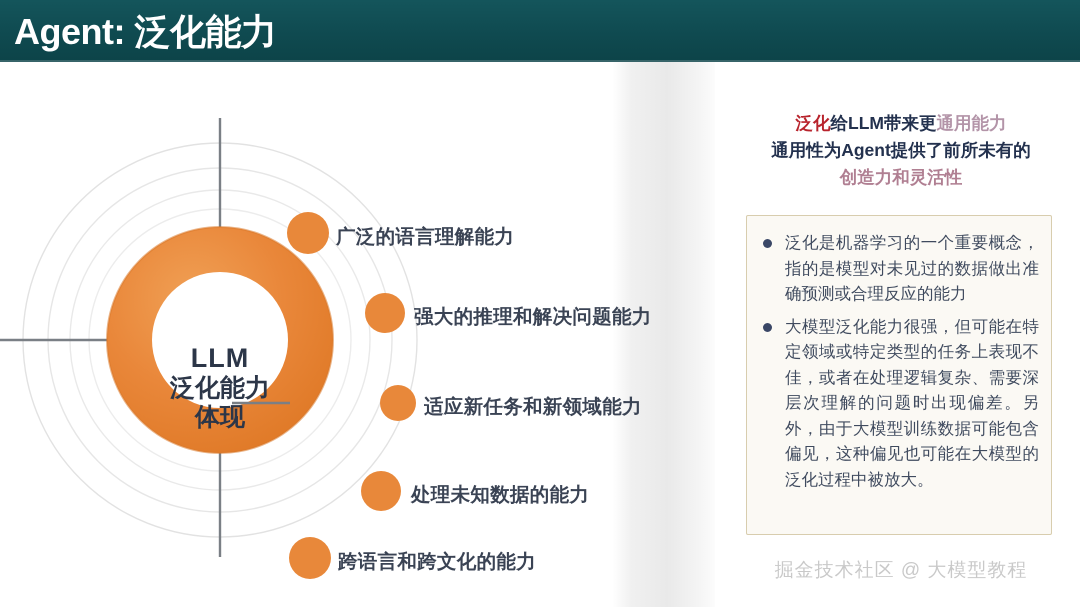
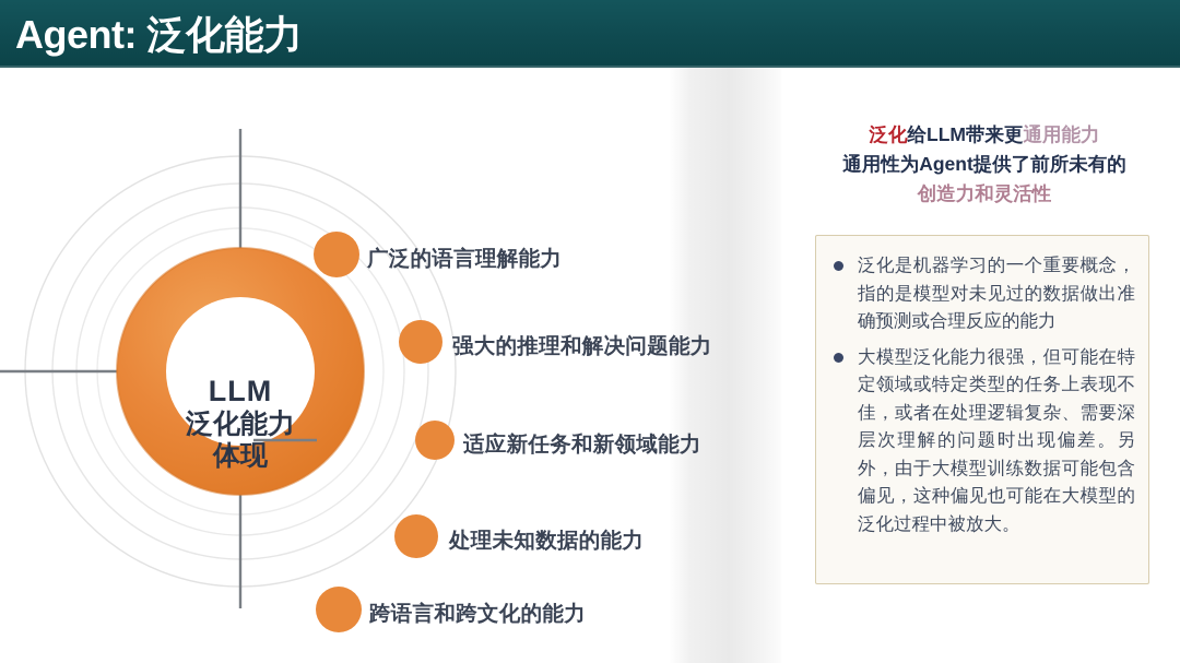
  Agent: 泛化能力
  LLM
  泛化能力
  体现
  广泛的语言理解能力
  强大的推理和解决问题能力
  适应新任务和新领域能力
  处理未知数据的能力
  跨语言和跨文化的能力
  泛化给LLM带来更通用能力
  通用性为Agent提供了前所未有的
  创造力和灵活性
  泛化是机器学习的一个重要概念，指的是模型对未见过的数据做出准确预测或合理反应的能力
  大模型泛化能力很强，但可能在特定领域或特定类型的任务上表现不佳，或者在处理逻辑复杂、需要深层次理解的问题时出现偏差。另外，由于大模型训练数据可能包含偏见，这种偏见也可能在大模型的泛化过程中被放大。
- 掘金技术社区 @ 大模型教程
